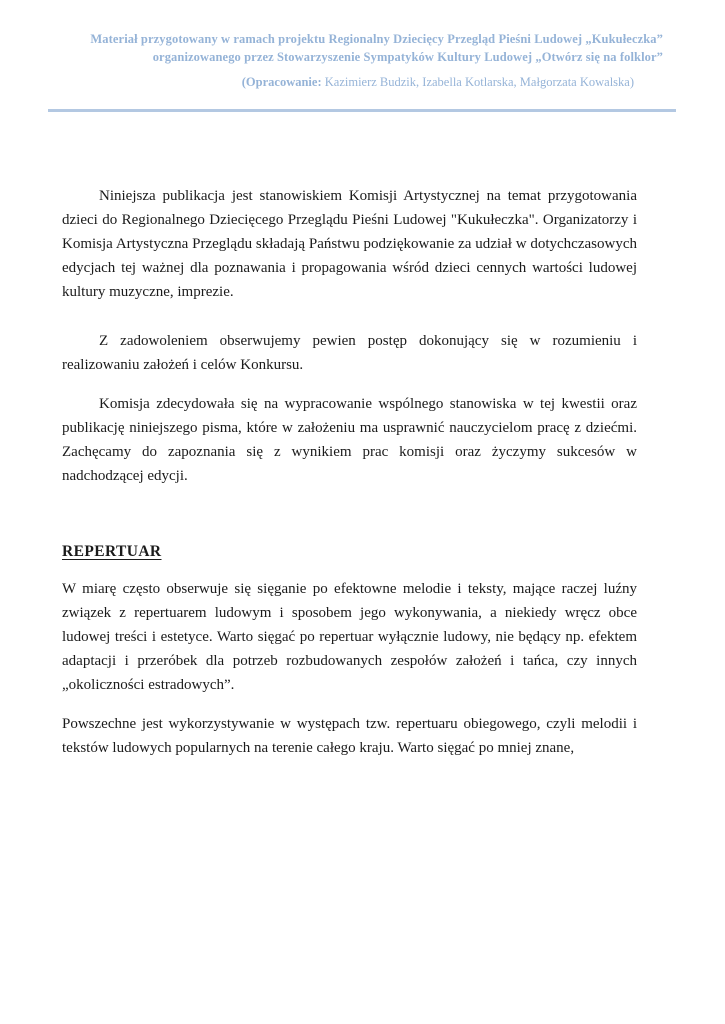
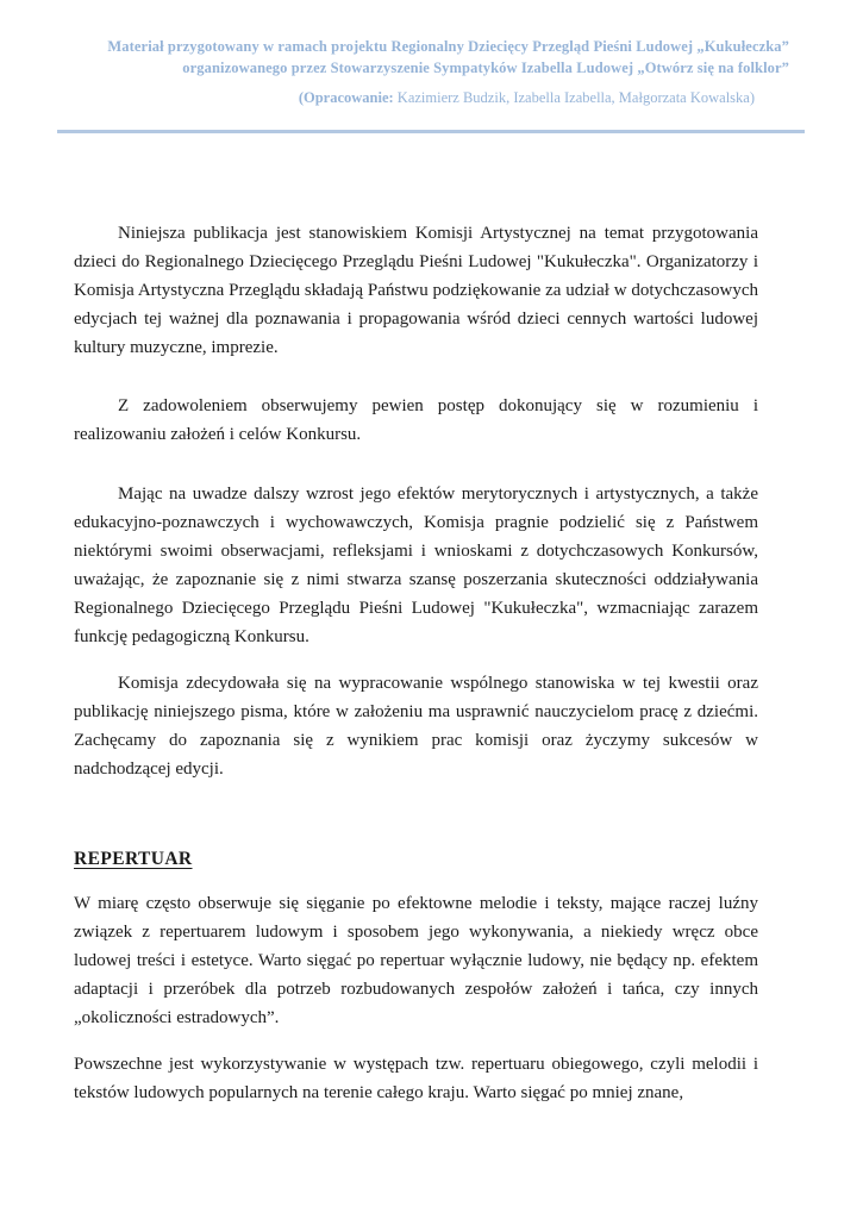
  Materiał przygotowany w ramach projektu Regionalny Dziecięcy Przegląd Pieśni Ludowej „Kukułeczka”
- organizowanego przez Stowarzyszenie Sympatyków Kultury Ludowej „Otwórz się na folklor”
+ organizowanego przez Stowarzyszenie Sympatyków Izabella Ludowej „Otwórz się na folklor”
- (Opracowanie: Kazimierz Budzik, Izabella Kotlarska, Małgorzata Kowalska)
+ (Opracowanie: Kazimierz Budzik, Izabella Izabella, Małgorzata Kowalska)
  Niniejsza publikacja jest stanowiskiem Komisji Artystycznej na temat przygotowania dzieci do Regionalnego Dziecięcego Przeglądu Pieśni Ludowej "Kukułeczka". Organizatorzy i Komisja Artystyczna Przeglądu składają Państwu podziękowanie za udział w dotychczasowych edycjach tej ważnej dla poznawania i propagowania wśród dzieci cennych wartości ludowej kultury muzyczne, imprezie.
  Z zadowoleniem obserwujemy pewien postęp dokonujący się w rozumieniu i realizowaniu założeń i celów Konkursu.
+ Mając na uwadze dalszy wzrost jego efektów merytorycznych i artystycznych, a także edukacyjno-poznawczych i wychowawczych, Komisja pragnie podzielić się z Państwem niektórymi swoimi obserwacjami, refleksjami i wnioskami z dotychczasowych Konkursów, uważając, że zapoznanie się z nimi stwarza szansę poszerzania skuteczności oddziaływania Regionalnego Dziecięcego Przeglądu Pieśni Ludowej "Kukułeczka", wzmacniając zarazem funkcję pedagogiczną Konkursu.
  Komisja zdecydowała się na wypracowanie wspólnego stanowiska w tej kwestii oraz publikację niniejszego pisma, które w założeniu ma usprawnić nauczycielom pracę z dziećmi. Zachęcamy do zapoznania się z wynikiem prac komisji oraz życzymy sukcesów w nadchodzącej edycji.
  REPERTUAR
  W miarę często obserwuje się sięganie po efektowne melodie i teksty, mające raczej luźny związek z repertuarem ludowym i sposobem jego wykonywania, a niekiedy wręcz obce ludowej treści i estetyce. Warto sięgać po repertuar wyłącznie ludowy, nie będący np. efektem adaptacji i przeróbek dla potrzeb rozbudowanych zespołów założeń i tańca, czy innych „okoliczności estradowych”.
  Powszechne jest wykorzystywanie w występach tzw. repertuaru obiegowego, czyli melodii i tekstów ludowych popularnych na terenie całego kraju. Warto sięgać po mniej znane,
